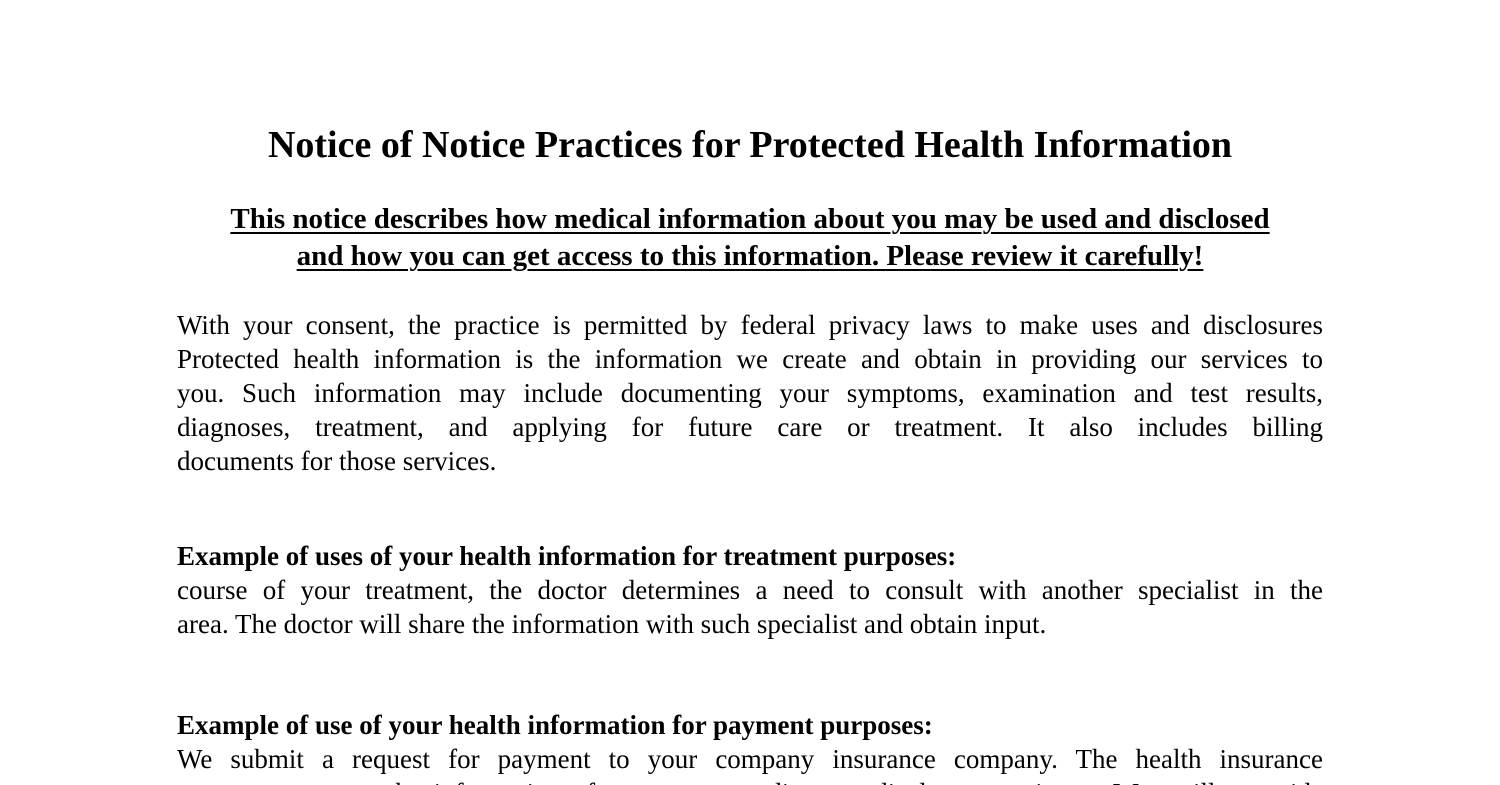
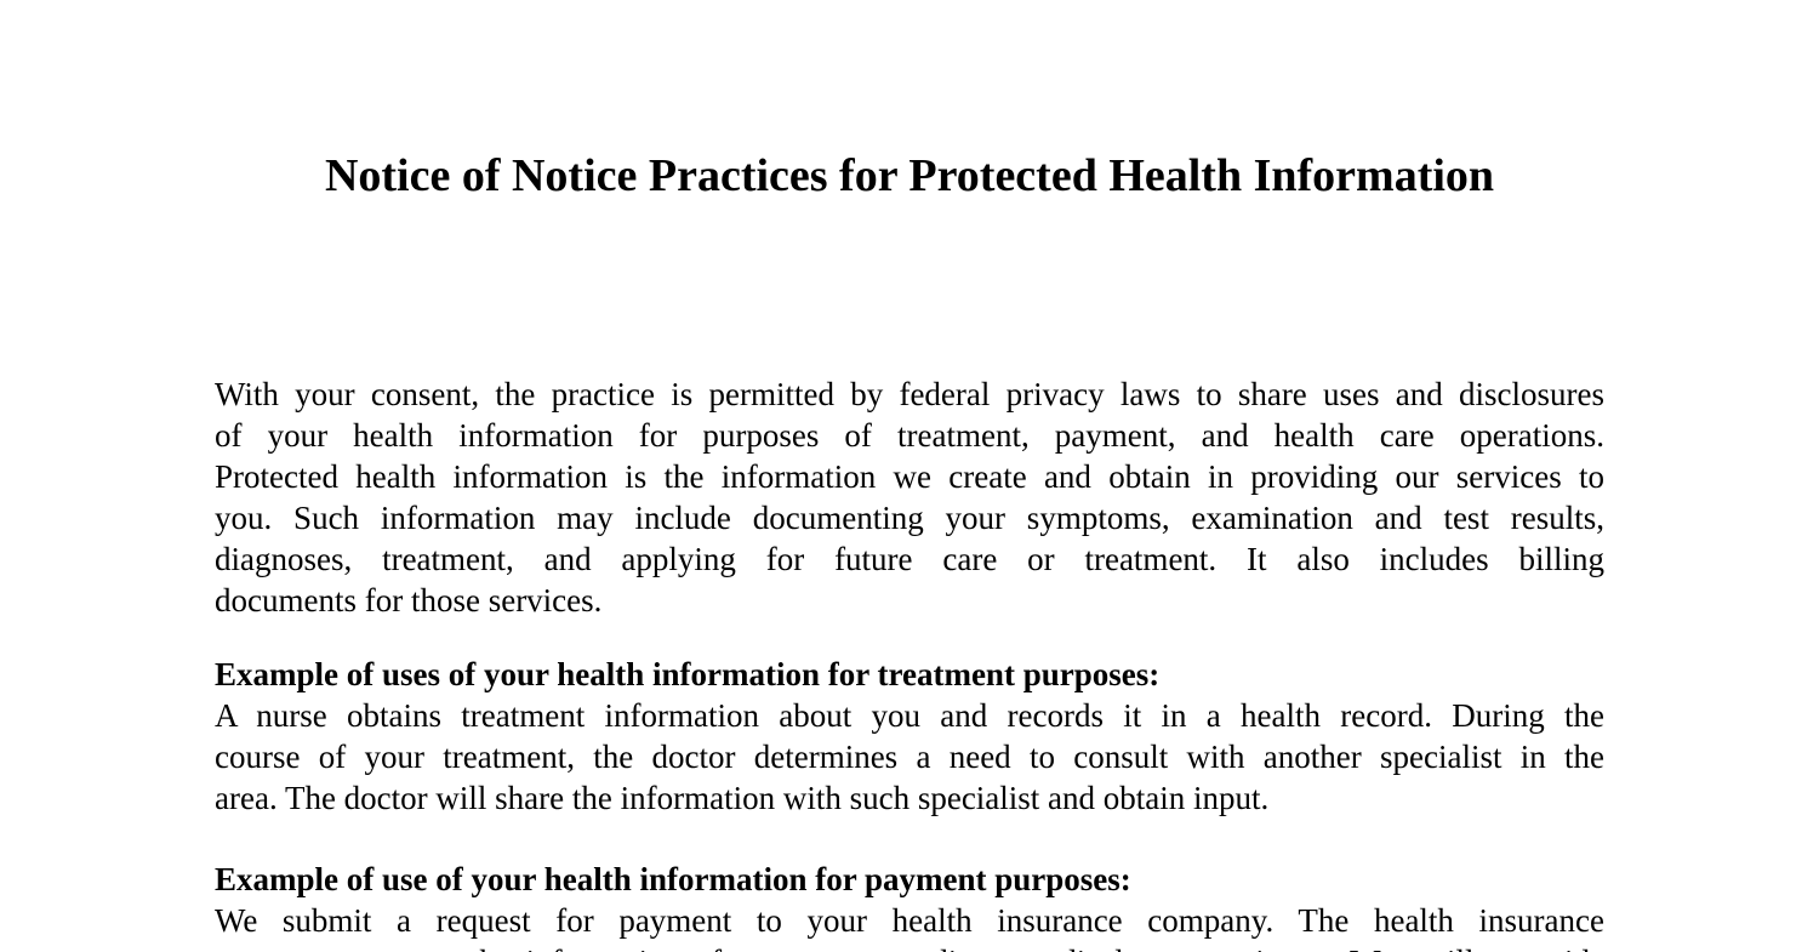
  Notice of Notice Practices for Protected Health Information
- This notice describes how medical information about you may be used and disclosed
- and how you can get access to this information. Please review it carefully!
- With your consent, the practice is permitted by federal privacy laws to make uses and disclosures
+ With your consent, the practice is permitted by federal privacy laws to share uses and disclosures
+ of your health information for purposes of treatment, payment, and health care operations.
  Protected health information is the information we create and obtain in providing our services to
  you. Such information may include documenting your symptoms, examination and test results,
  diagnoses, treatment, and applying for future care or treatment. It also includes billing
  documents for those services.
  Example of uses of your health information for treatment purposes:
+ A nurse obtains treatment information about you and records it in a health record. During the
  course of your treatment, the doctor determines a need to consult with another specialist in the
  area. The doctor will share the information with such specialist and obtain input.
  Example of use of your health information for payment purposes:
- We submit a request for payment to your company insurance company. The health insurance
+ We submit a request for payment to your health insurance company. The health insurance
